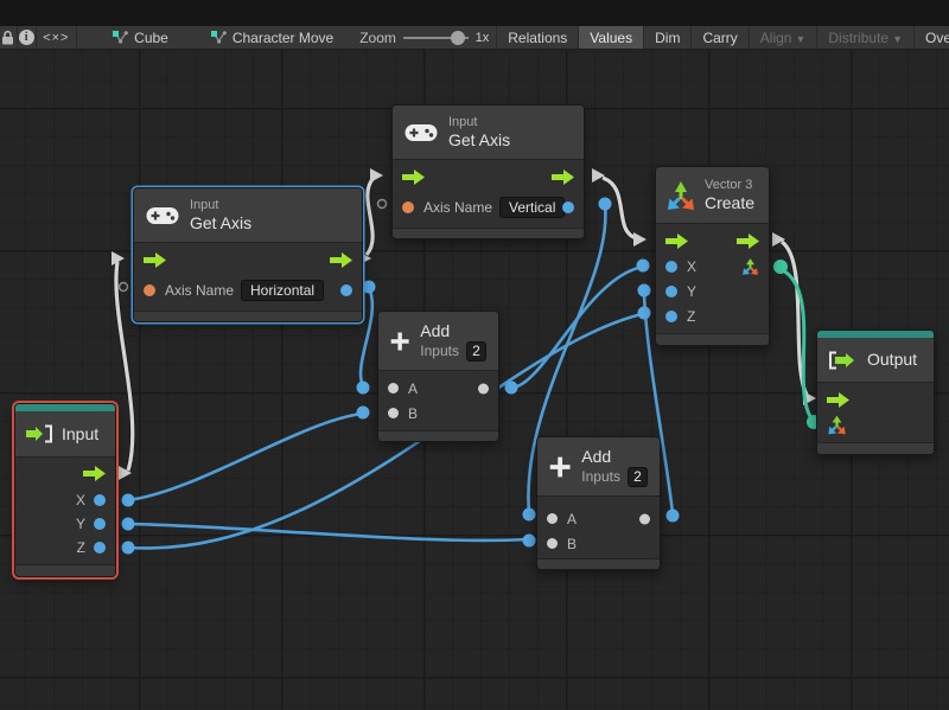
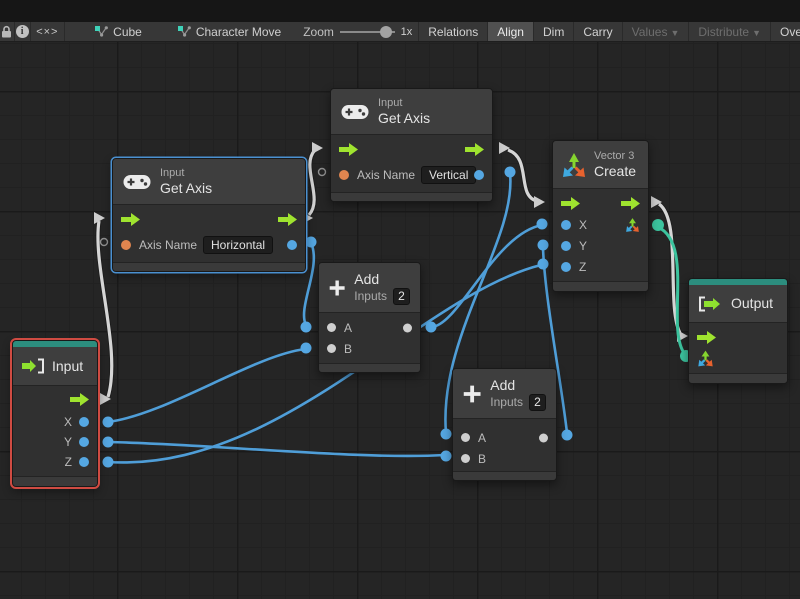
  i
  <×>
  Cube
  Character Move
  Zoom
  1x
  Relations
- Values
+ Align
  Dim
  Carry
- Align ▼
+ Values ▼
  Distribute ▼
  Input
  Get Axis
  Axis Name
  Vertical
  Input
  Get Axis
  Axis Name
  Horizontal
  Add
  Inputs
  2
  A
  B
  Add
  Inputs
  2
  A
  B
  Vector 3
  Create
  X
  Y
  Z
  Input
  X
  Y
  Z
  Output
